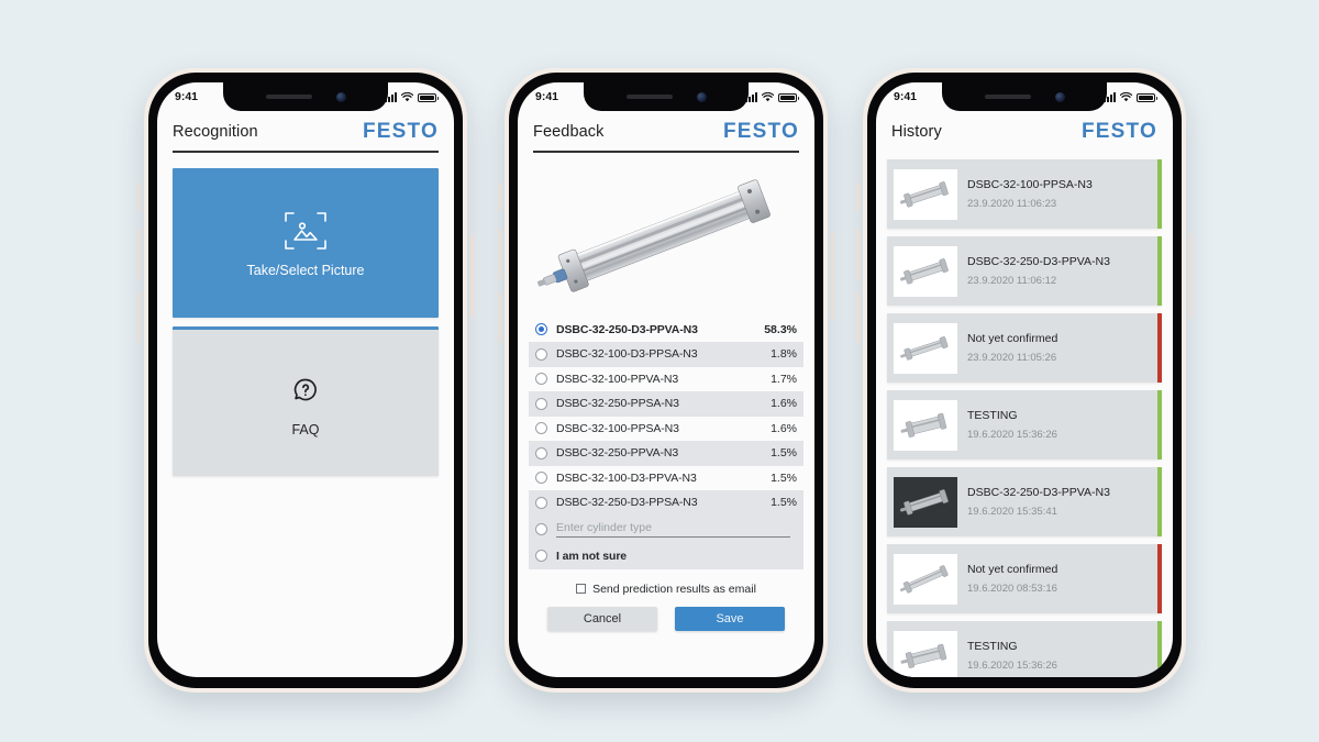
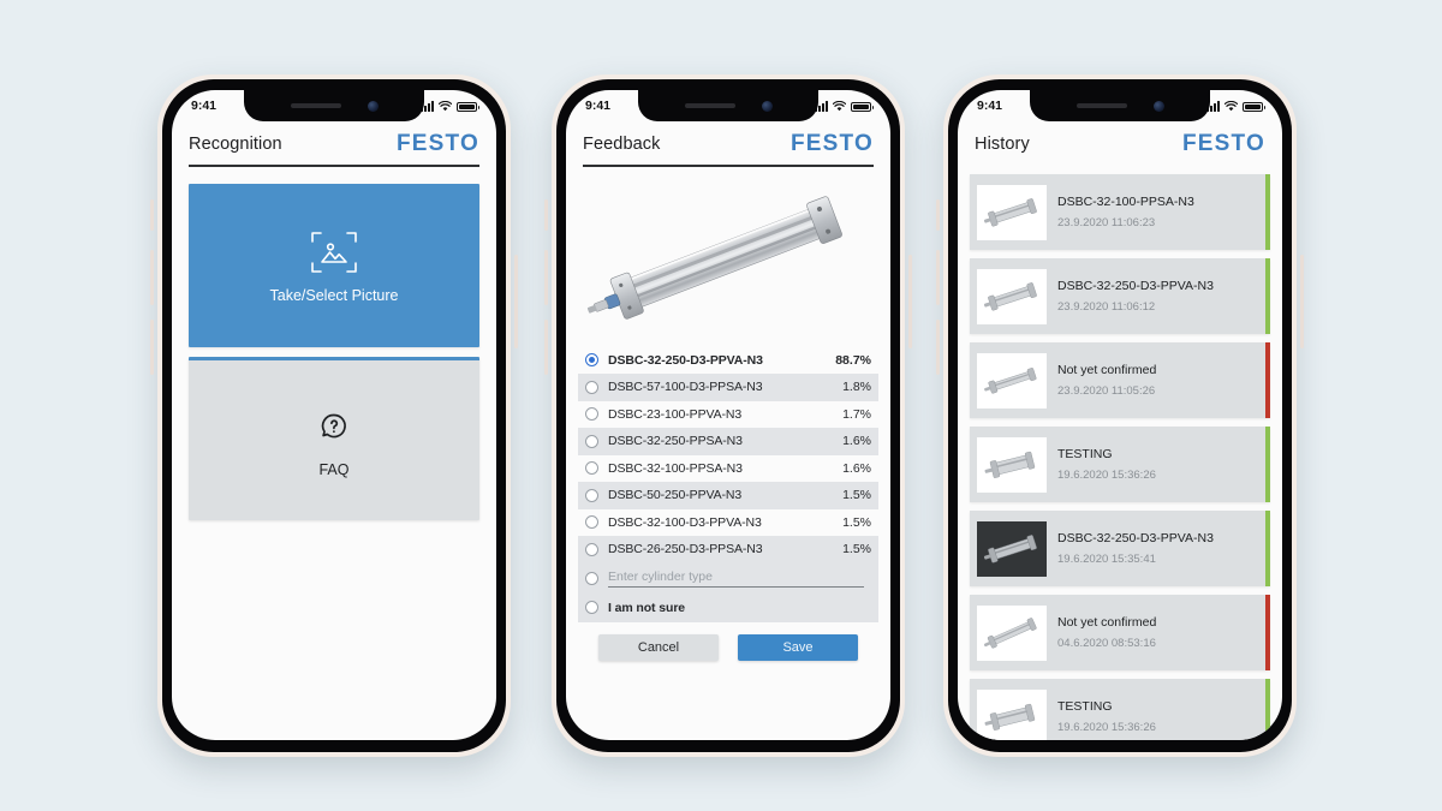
  9:41
  Recognition
  FESTO
  Take/Select Picture
  FAQ
  9:41
  Feedback
  FESTO
  DSBC-32-250-D3-PPVA-N3
- 58.3%
+ 88.7%
- DSBC-32-100-D3-PPSA-N3
+ DSBC-57-100-D3-PPSA-N3
  1.8%
- DSBC-32-100-PPVA-N3
+ DSBC-23-100-PPVA-N3
  1.7%
  DSBC-32-250-PPSA-N3
  1.6%
  DSBC-32-100-PPSA-N3
  1.6%
- DSBC-32-250-PPVA-N3
+ DSBC-50-250-PPVA-N3
  1.5%
  DSBC-32-100-D3-PPVA-N3
  1.5%
- DSBC-32-250-D3-PPSA-N3
+ DSBC-26-250-D3-PPSA-N3
  1.5%
  Enter cylinder type
  I am not sure
- Send prediction results as email
  Cancel
  Save
  9:41
  History
  FESTO
  DSBC-32-100-PPSA-N3
  23.9.2020 11:06:23
  DSBC-32-250-D3-PPVA-N3
  23.9.2020 11:06:12
  Not yet confirmed
  23.9.2020 11:05:26
  TESTING
  19.6.2020 15:36:26
  DSBC-32-250-D3-PPVA-N3
  19.6.2020 15:35:41
  Not yet confirmed
- 19.6.2020 08:53:16
+ 04.6.2020 08:53:16
  TESTING
  19.6.2020 15:36:26
